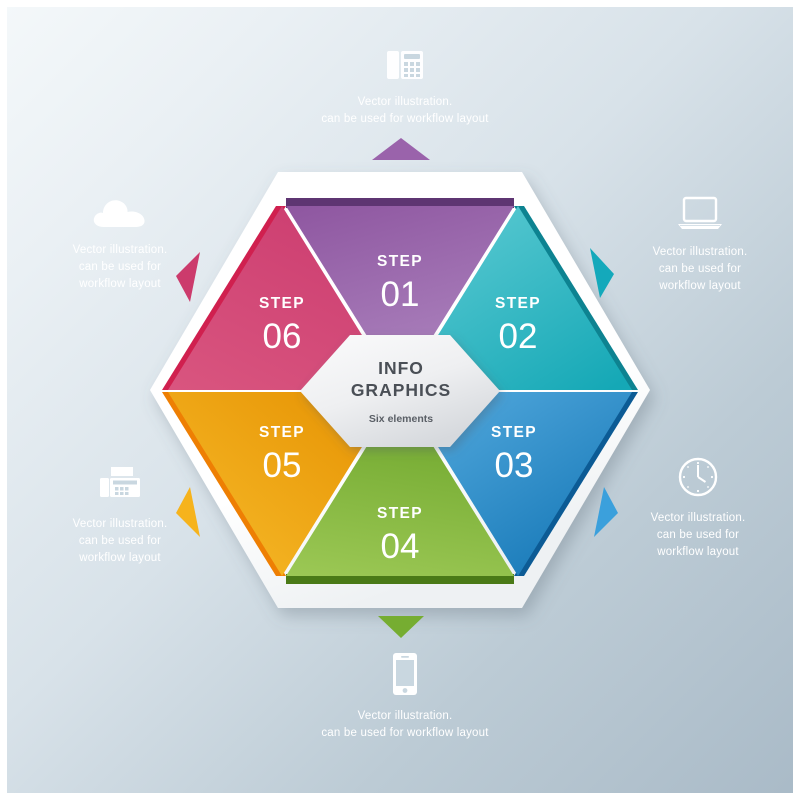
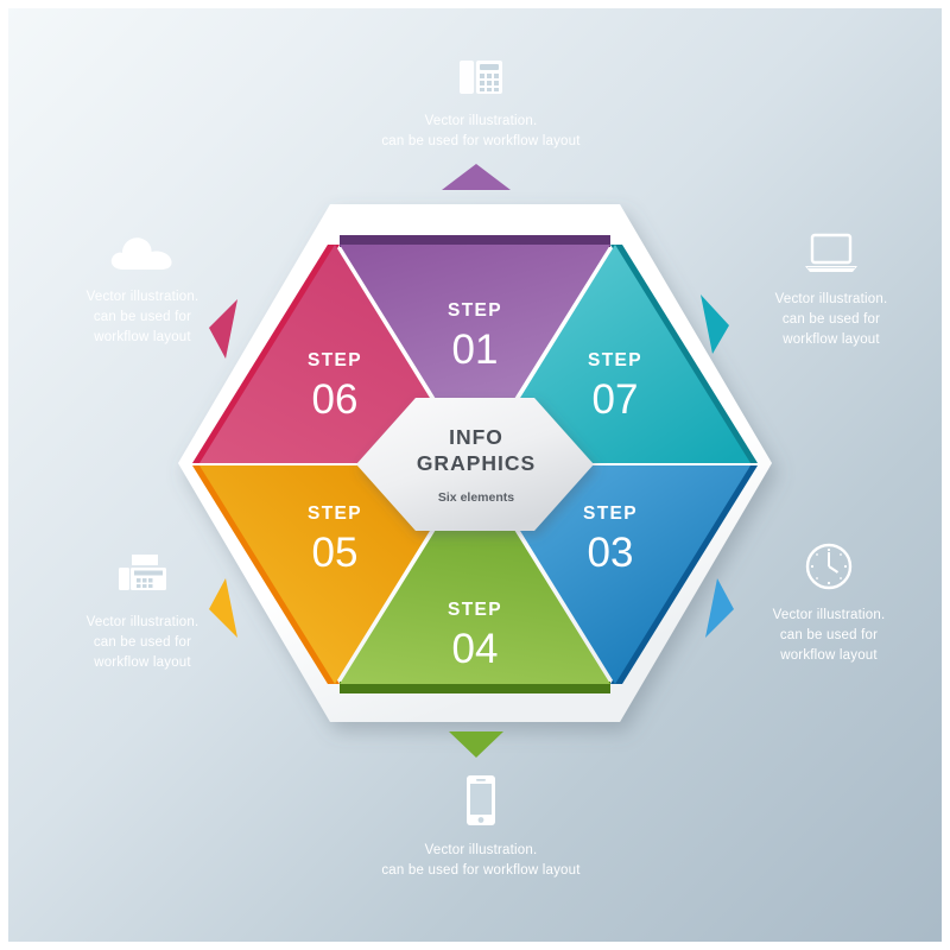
  STEP
  01
  STEP
- 02
+ 07
  STEP
  03
  STEP
  04
  STEP
  05
  STEP
  06
  INFO
  GRAPHICS
  Six elements
  Vector illustration.
  can be used for workflow layout
  Vector illustration.
  can be used for
  workflow layout
  Vector illustration.
  can be used for
  workflow layout
  Vector illustration.
  can be used for workflow layout
  Vector illustration.
  can be used for
  workflow layout
  Vector illustration.
  can be used for
  workflow layout
